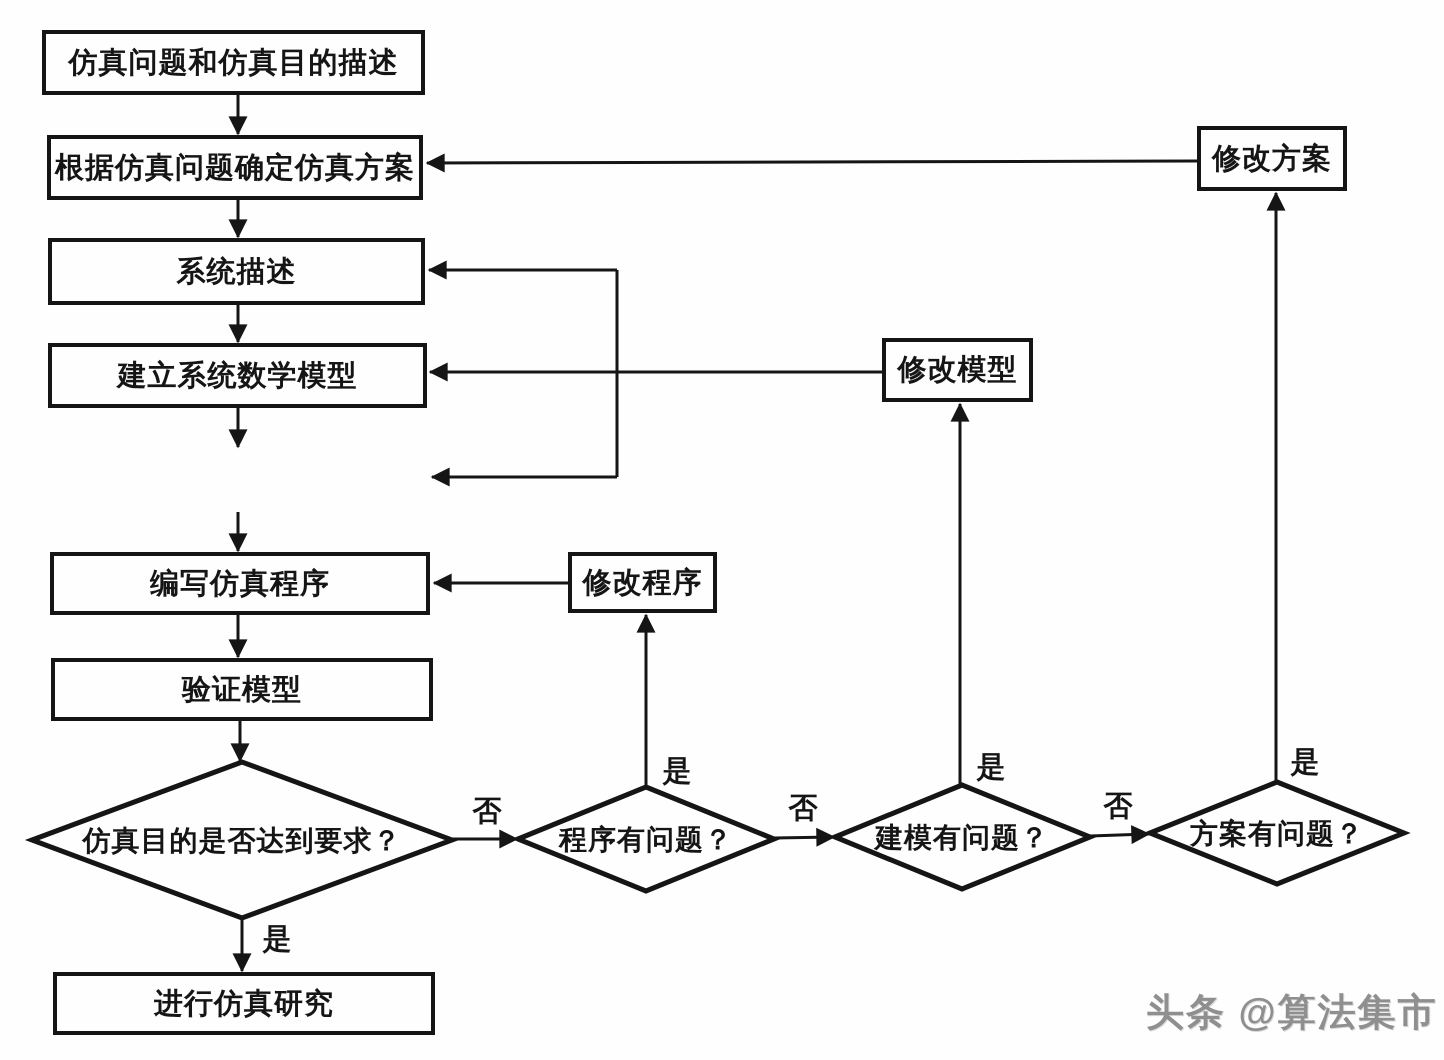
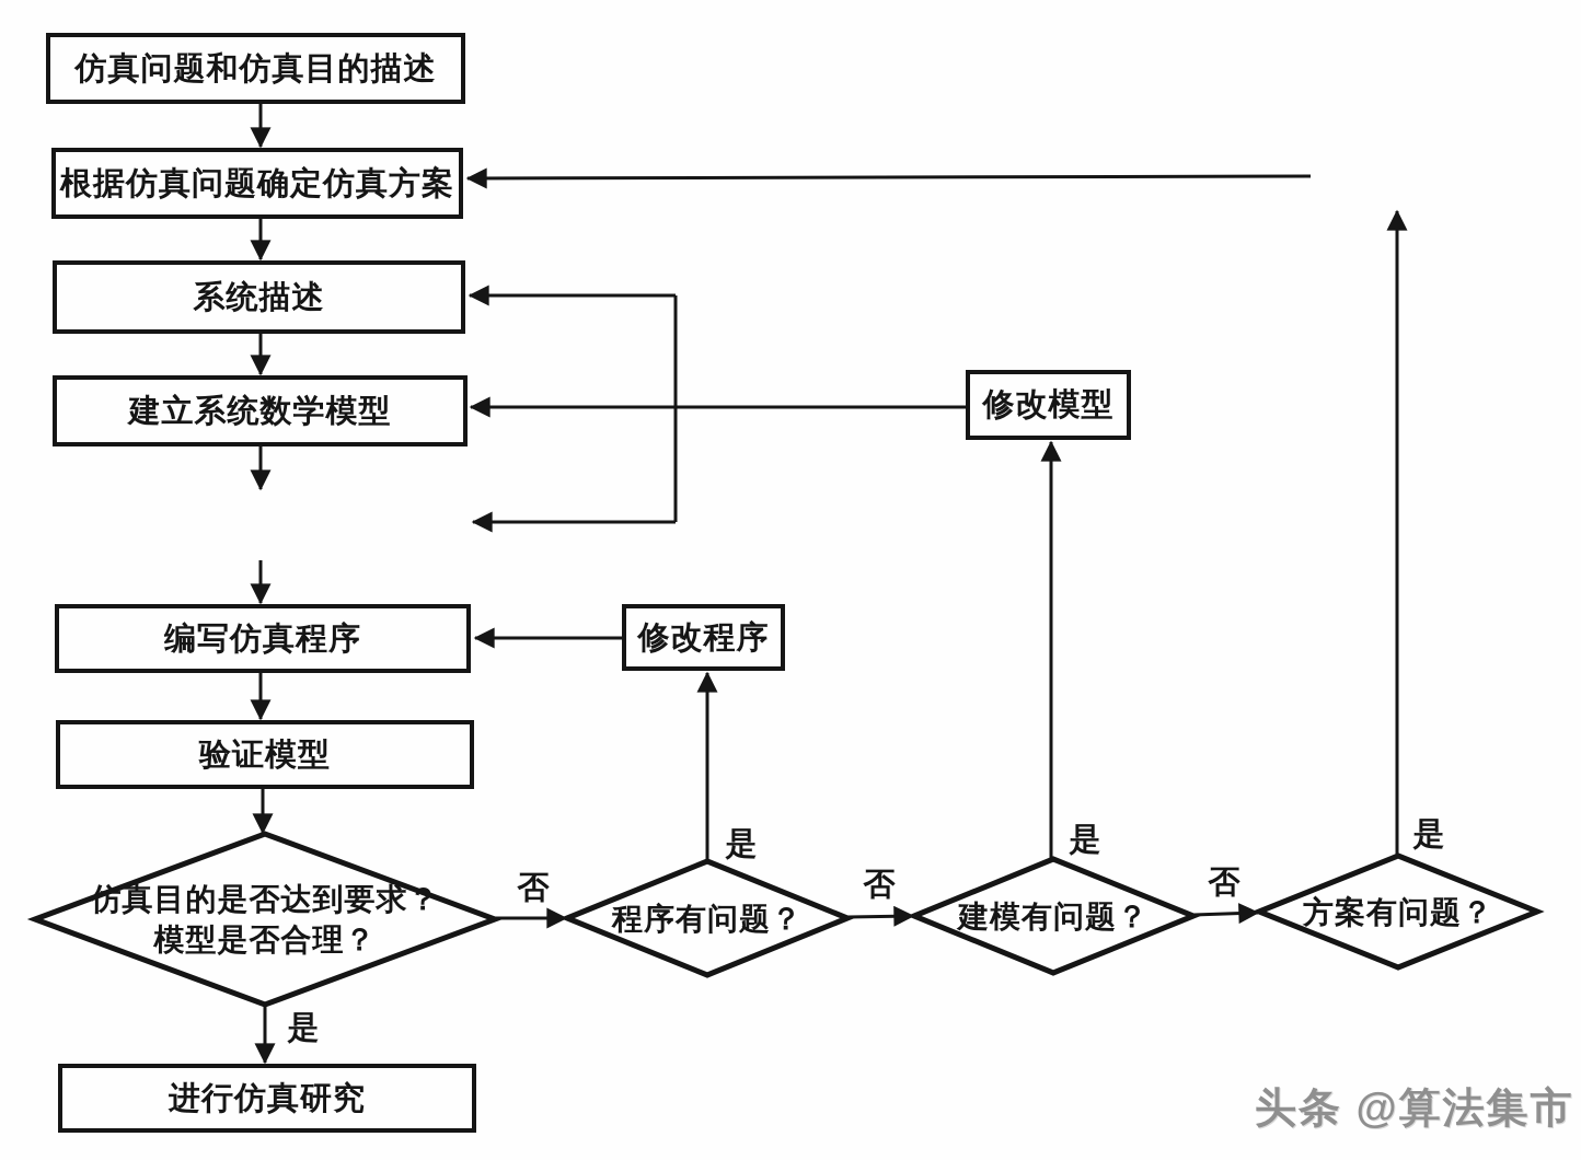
  仿真问题和仿真目的描述
  根据仿真问题确定仿真方案
  系统描述
  建立系统数学模型
  编写仿真程序
  验证模型
  进行仿真研究
  修改程序
  修改模型
- 修改方案
  仿真目的是否达到要求？
+ 模型是否合理？
  程序有问题？
  建模有问题？
  方案有问题？
  否
  否
  否
  是
  是
  是
  是
  头条 @算法集市
